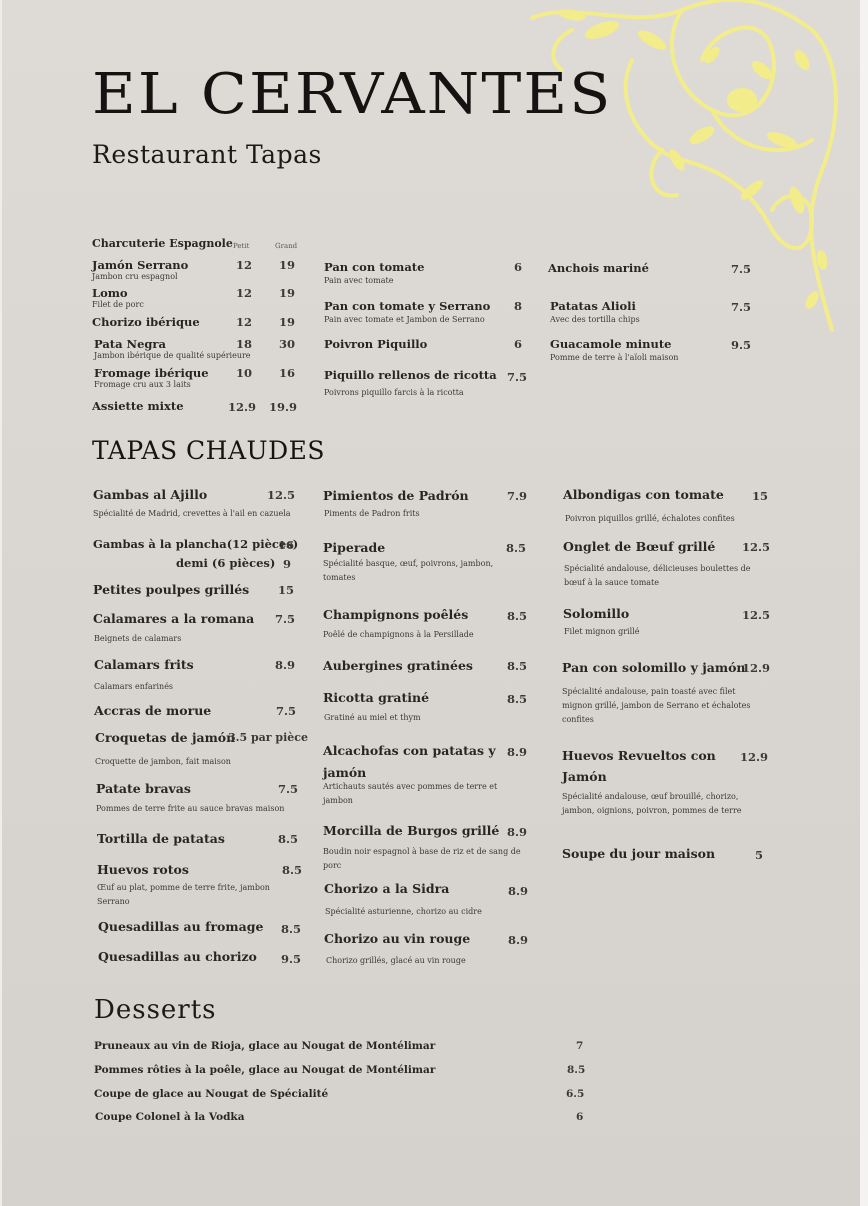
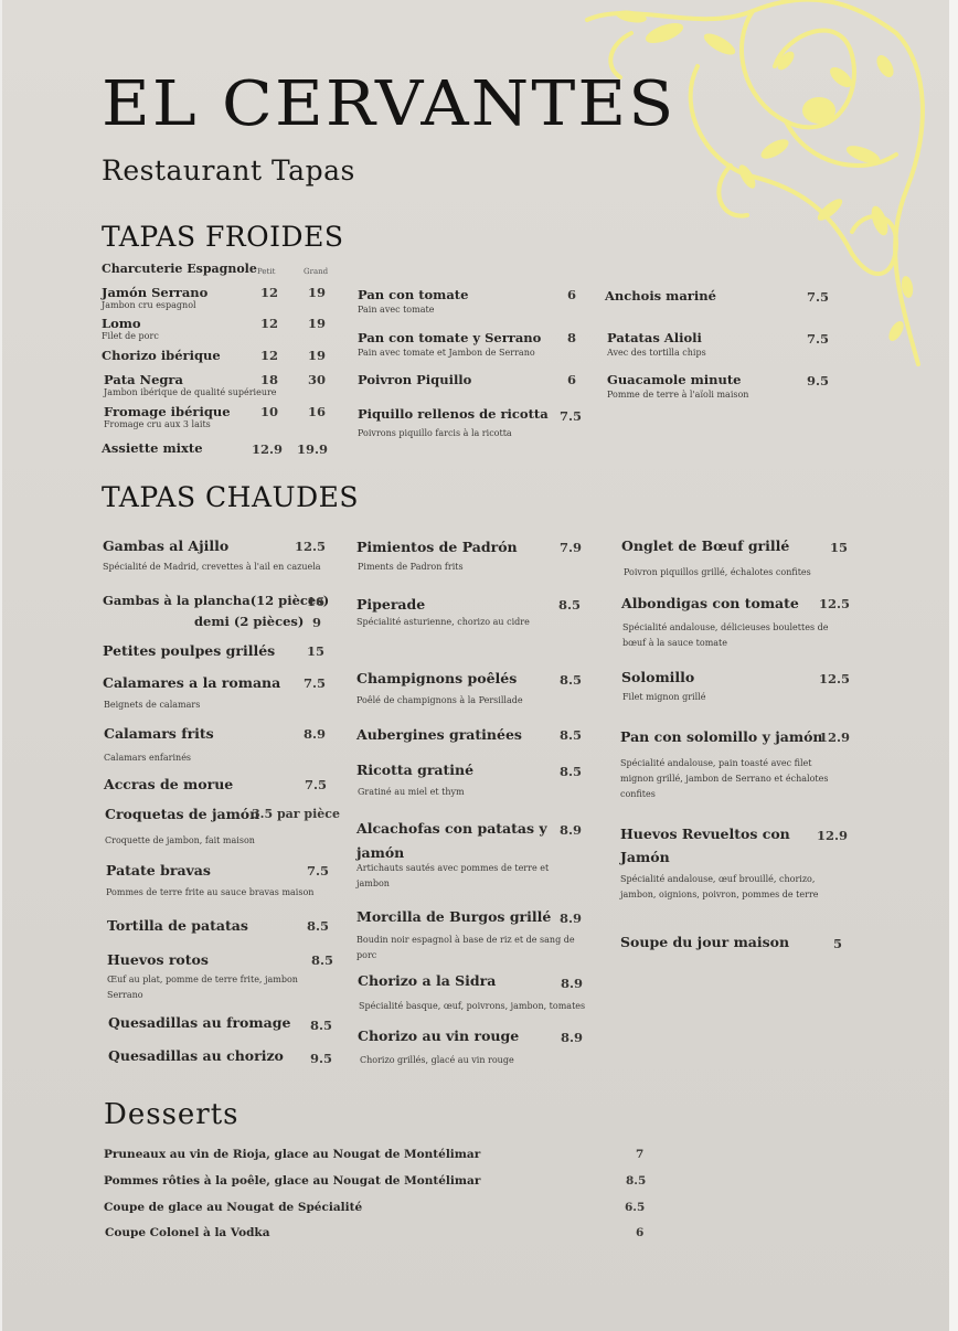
  EL CERVANTES
  Restaurant Tapas
+ TAPAS FROIDES
  Charcuterie Espagnole
  Petit
  Grand
  Jamón Serrano
  Jambon cru espagnol
  12
  19
  Lomo
  Filet de porc
  12
  19
  Chorizo ibérique
  12
  19
  Pata Negra
  Jambon ibérique de qualité supérieure
  18
  30
  Fromage ibérique
  Fromage cru aux 3 laits
  10
  16
  Assiette mixte
  12.9
  19.9
  Pan con tomate
  Pain avec tomate
  6
  Pan con tomate y Serrano
  Pain avec tomate et Jambon de Serrano
  8
  Poivron Piquillo
  6
  Piquillo rellenos de ricotta
  Poivrons piquillo farcis à la ricotta
  7.5
  Anchois mariné
  7.5
  Patatas Alioli
  Avec des tortilla chips
  7.5
  Guacamole minute
  Pomme de terre à l'aïoli maison
  9.5
  TAPAS CHAUDES
  Gambas al Ajillo
  Spécialité de Madrid, crevettes à l'ail en cazuela
  12.5
  Gambas à la plancha(12 pièces)
  16
- demi (6 pièces)
+ demi (2 pièces)
  9
  Petites poulpes grillés
  15
  Calamares a la romana
  Beignets de calamars
  7.5
  Calamars frits
  Calamars enfarinés
  8.9
  Accras de morue
  7.5
  Croquetas de jamón
  Croquette de jambon, fait maison
  3.5 par pièce
  Patate bravas
  Pommes de terre frite au sauce bravas maison
  7.5
  Tortilla de patatas
  8.5
  Huevos rotos
  Œuf au plat, pomme de terre frite, jambon Serrano
  8.5
  Quesadillas au fromage
  8.5
  Quesadillas au chorizo
  9.5
  Pimientos de Padrón
  Piments de Padron frits
  7.9
  Piperade
- Spécialité basque, œuf, poivrons, jambon, tomates
+ Spécialité asturienne, chorizo au cidre
  8.5
  Champignons poêlés
  Poêlé de champignons à la Persillade
  8.5
  Aubergines gratinées
  8.5
  Ricotta gratiné
  Gratiné au miel et thym
  8.5
  Alcachofas con patatas y
  jamón
  Artichauts sautés avec pommes de terre et jambon
  8.9
  Morcilla de Burgos grillé
  Boudin noir espagnol à base de riz et de sang de porc
  8.9
  Chorizo a la Sidra
- Spécialité asturienne, chorizo au cidre
+ Spécialité basque, œuf, poivrons, jambon, tomates
  8.9
  Chorizo au vin rouge
  Chorizo grillés, glacé au vin rouge
  8.9
- Albondigas con tomate
+ Onglet de Bœuf grillé
  Poivron piquillos grillé, échalotes confites
  15
- Onglet de Bœuf grillé
+ Albondigas con tomate
  Spécialité andalouse, délicieuses boulettes de bœuf à la sauce tomate
  12.5
  Solomillo
  Filet mignon grillé
  12.5
  Pan con solomillo y jamón
  Spécialité andalouse, pain toasté avec filet mignon grillé, jambon de Serrano et échalotes confites
  12.9
  Huevos Revueltos con
  Jamón
  Spécialité andalouse, œuf brouillé, chorizo, jambon, oignions, poivron, pommes de terre
  12.9
  Soupe du jour maison
  5
  Desserts
  Pruneaux au vin de Rioja, glace au Nougat de Montélimar
  7
  Pommes rôties à la poêle, glace au Nougat de Montélimar
  8.5
  Coupe de glace au Nougat de Spécialité
  6.5
  Coupe Colonel à la Vodka
  6
